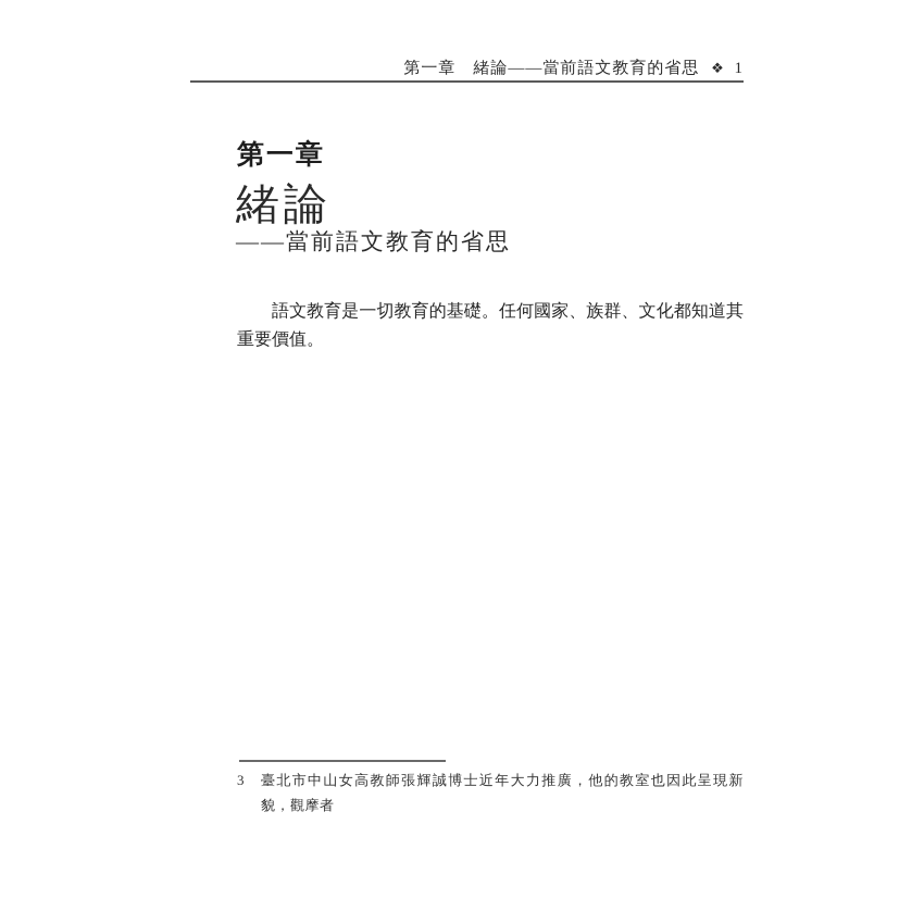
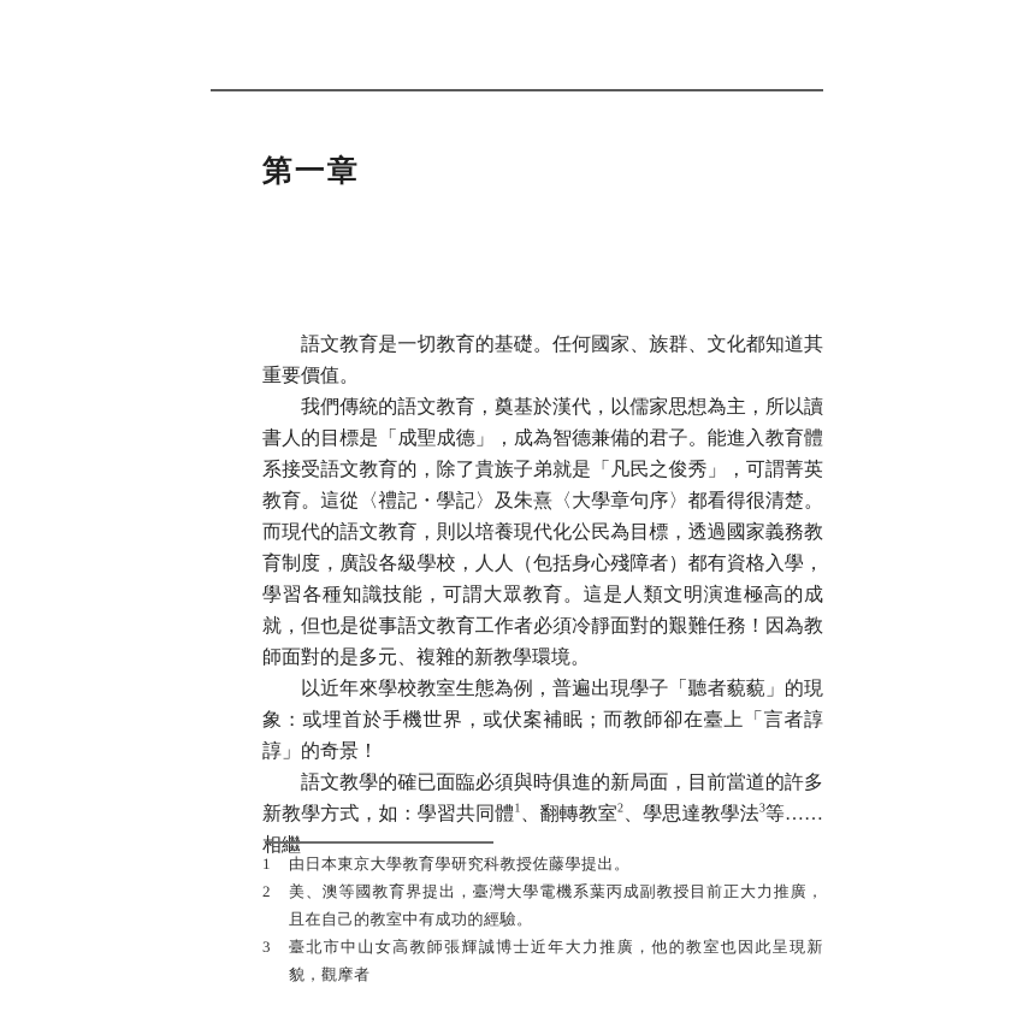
- 第一章 緒論——當前語文教育的省思 ❖ 1
  第一章
- 緒論
- ——當前語文教育的省思
  語文教育是一切教育的基礎。任何國家、族群、文化都知道其重要價值。
+ 我們傳統的語文教育，奠基於漢代，以儒家思想為主，所以讀書人的目標是「成聖成德」，成為智德兼備的君子。能進入教育體系接受語文教育的，除了貴族子弟就是「凡民之俊秀」，可謂菁英教育。這從〈禮記・學記〉及朱熹〈大學章句序〉都看得很清楚。而現代的語文教育，則以培養現代化公民為目標，透過國家義務教育制度，廣設各級學校，人人（包括身心殘障者）都有資格入學，學習各種知識技能，可謂大眾教育。這是人類文明演進極高的成就，但也是從事語文教育工作者必須冷靜面對的艱難任務！因為教師面對的是多元、複雜的新教學環境。
+ 以近年來學校教室生態為例，普遍出現學子「聽者藐藐」的現象：或埋首於手機世界，或伏案補眠；而教師卻在臺上「言者諄諄」的奇景！
+ 語文教學的確已面臨必須與時俱進的新局面，目前當道的許多新教學方式，如：學習共同體1、翻轉教室2、學思達教學法3等……相繼
+ 1
+ 由日本東京大學教育學研究科教授佐藤學提出。
+ 2
+ 美、澳等國教育界提出，臺灣大學電機系葉丙成副教授目前正大力推廣，且在自己的教室中有成功的經驗。
  3
  臺北市中山女高教師張輝誠博士近年大力推廣，他的教室也因此呈現新貌，觀摩者
